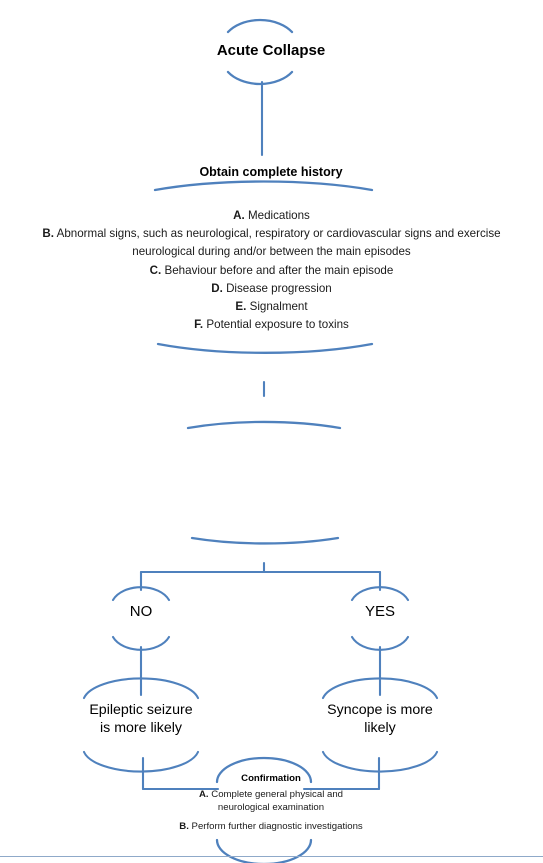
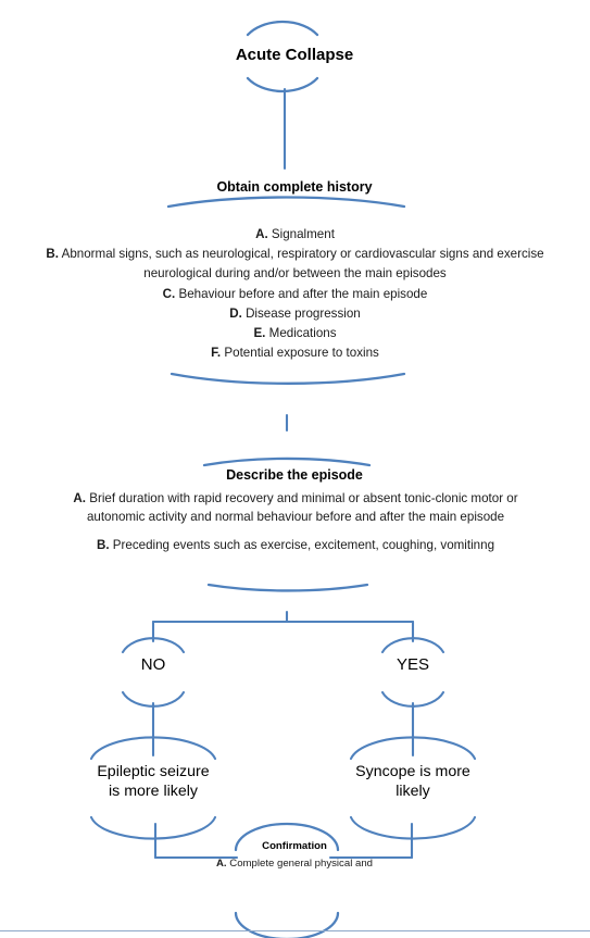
  Acute Collapse
  Obtain complete history
- A. Medications
+ A. Signalment
  B. Abnormal signs, such as neurological, respiratory or cardiovascular signs and exercise neurological during and/or between the main episodes
  C. Behaviour before and after the main episode
  D. Disease progression
- E. Signalment
+ E. Medications
  F. Potential exposure to toxins
+ Describe the episode
+ A. Brief duration with rapid recovery and minimal or absent tonic-clonic motor or autonomic activity and normal behaviour before and after the main episode
+ B. Preceding events such as exercise, excitement, coughing, vomitinng
  NO
  YES
  Epileptic seizure
  is more likely
  Syncope is more
  likely
  Confirmation
  A. Complete general physical and
- neurological examination
- B. Perform further diagnostic investigations
